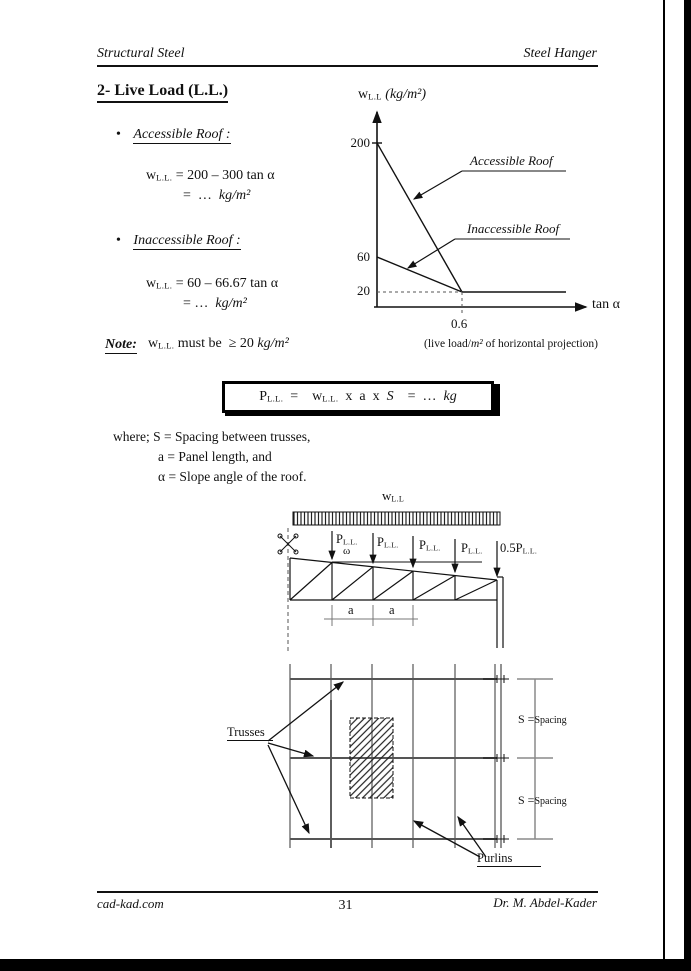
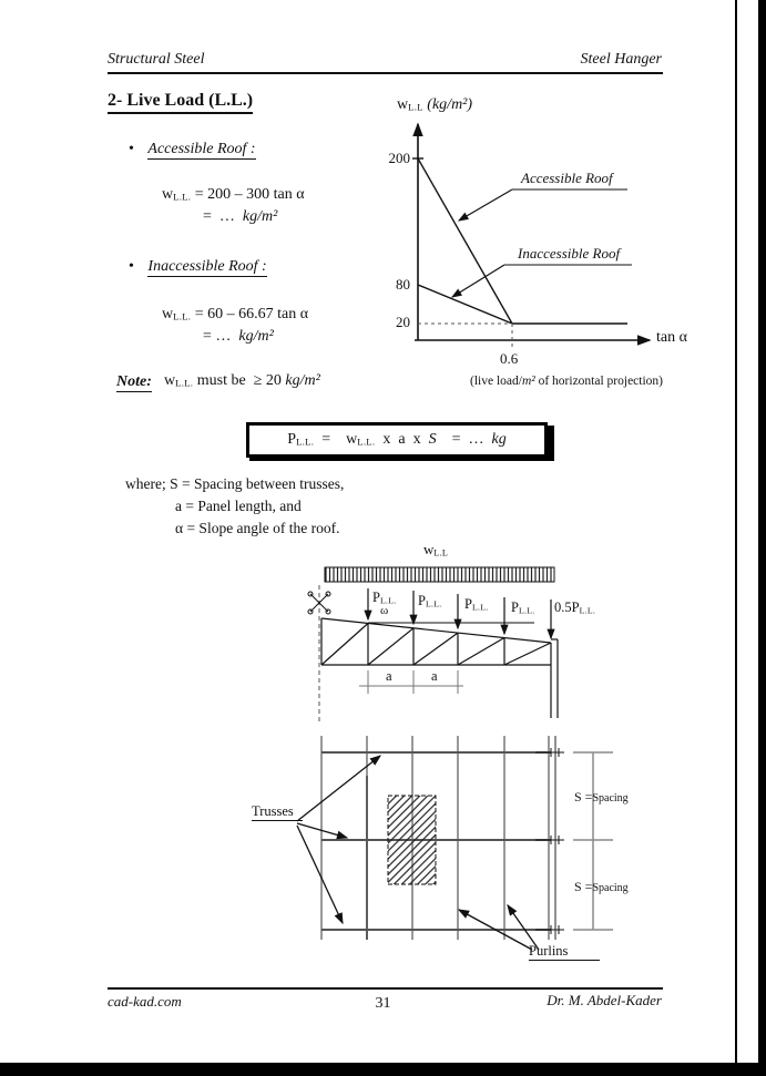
  Structural Steel
  Steel Hanger
  2- Live Load (L.L.)
  • Accessible Roof :
  wL.L. = 200 – 300 tan α
  = … kg/m²
  • Inaccessible Roof :
  wL.L. = 60 – 66.67 tan α
  = … kg/m²
  wL.L (kg/m²)
  200
- 60
+ 80
  20
  0.6
  tan α
  Accessible Roof
  Inaccessible Roof
  Note:
  wL.L. must be ≥ 20 kg/m²
  (live load/m² of horizontal projection)
  PL.L. = wL.L. x a x S = … kg
  where; S = Spacing between trusses,
  a = Panel length, and
  α = Slope angle of the roof.
  wL.L
  PL.L.
  PL.L.
  PL.L.
  PL.L.
  0.5PL.L.
  ω
  a
  a
  Trusses
  S =Spacing
  S =Spacing
  Purlins
  cad-kad.com
  31
  Dr. M. Abdel-Kader
